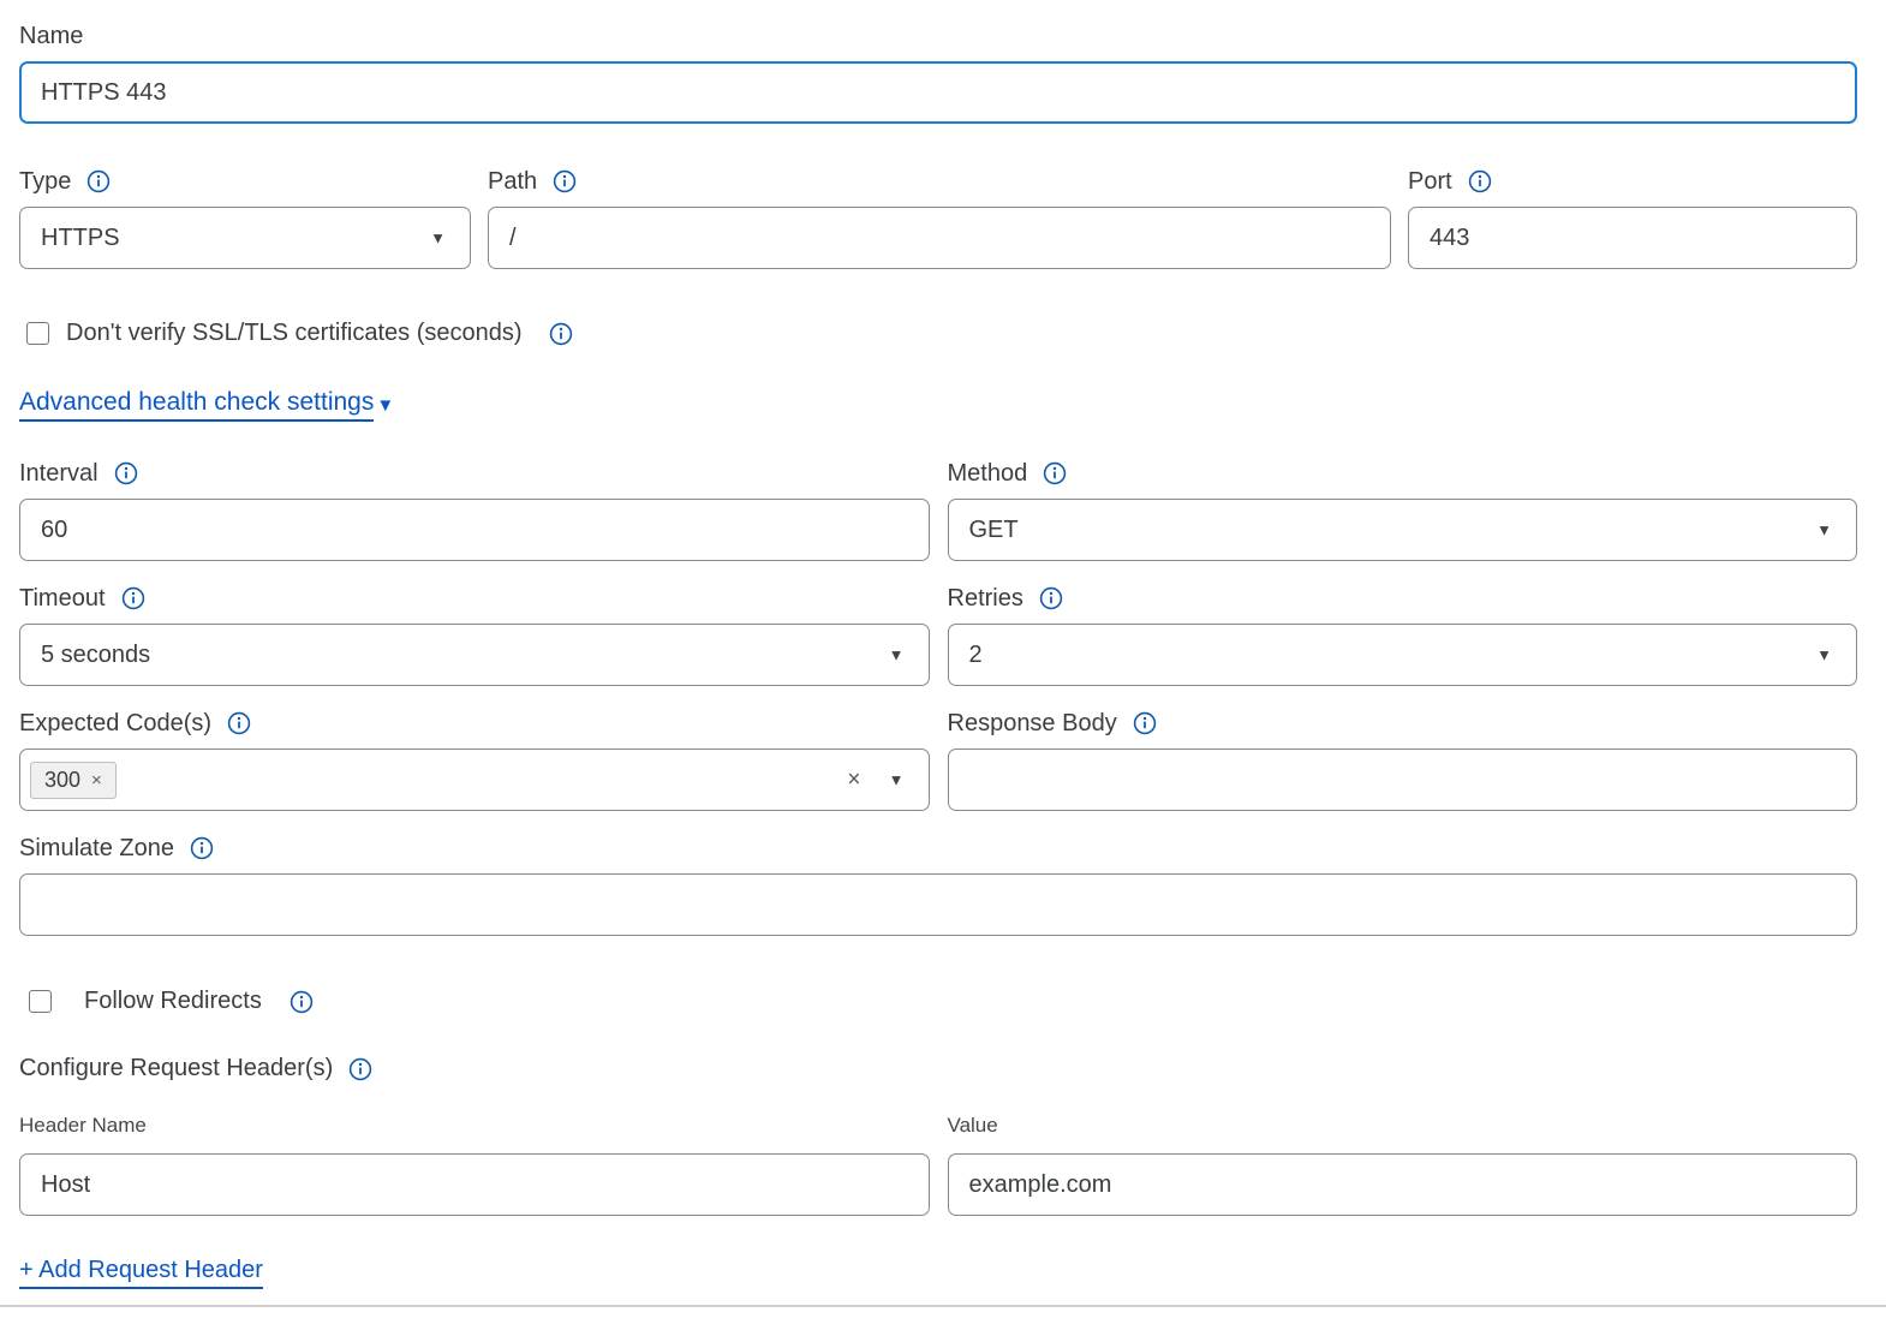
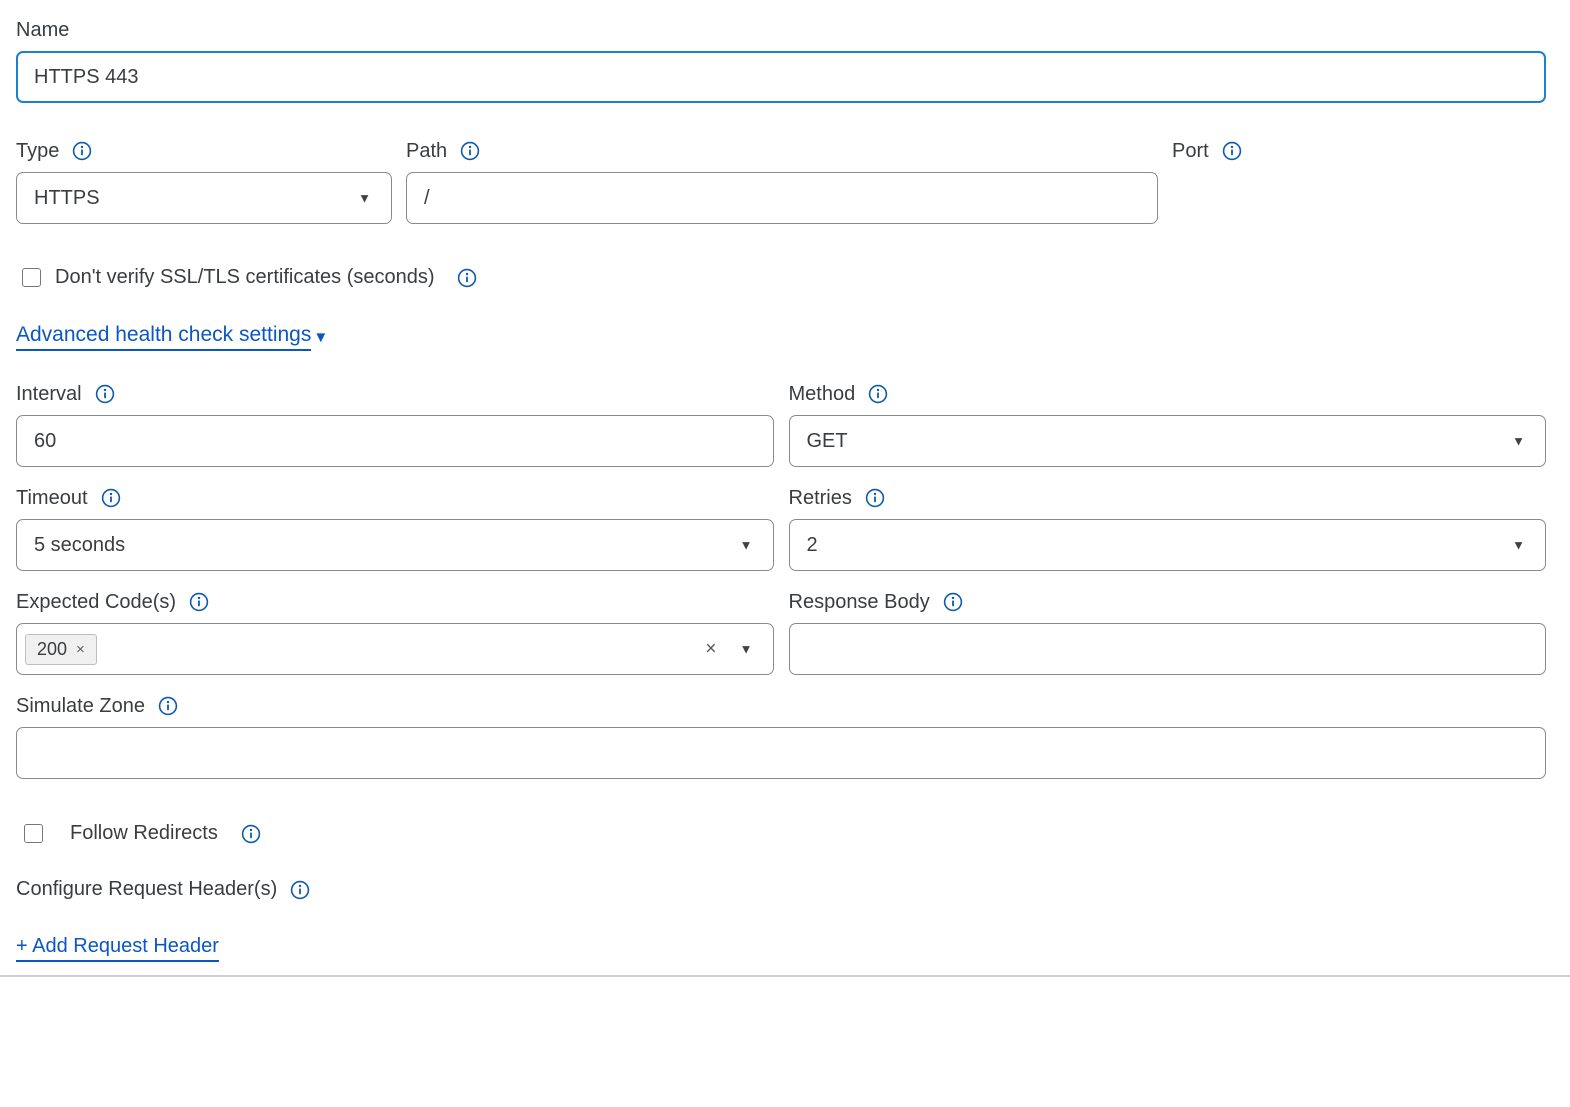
  Name
  HTTPS 443
  Type
  HTTPS
  ▼
  Path
  /
  Port
- 443
  Don't verify SSL/TLS certificates (seconds)
  Advanced health check settings
  ▼
  Interval
  60
  Method
  GET
  ▼
  Timeout
  5 seconds
  ▼
  Retries
  2
  ▼
  Expected Code(s)
- 300
+ 200
  ×
  ×
  ▼
  Response Body
  Simulate Zone
  Follow Redirects
  Configure Request Header(s)
- Header Name
- Host
- Value
- example.com
  + Add Request Header
